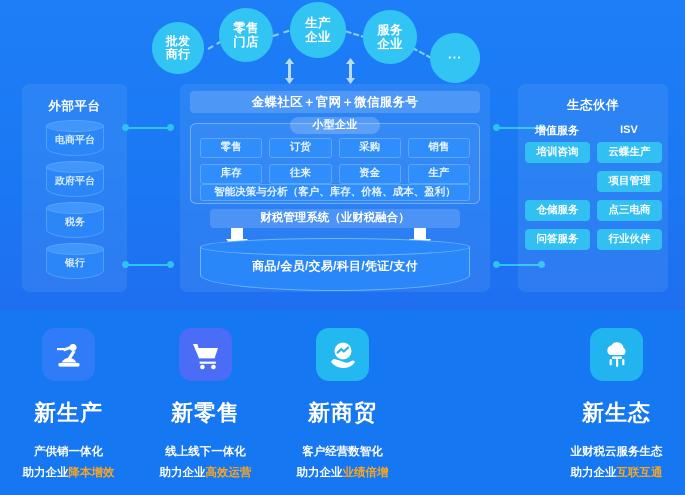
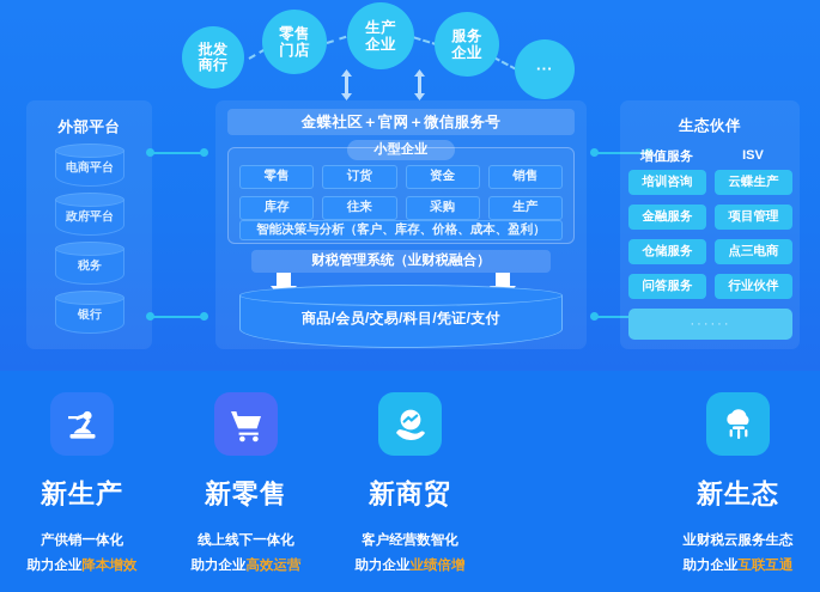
  批发
  商行
  零售
  门店
  生产
  企业
  服务
  企业
  ···
  外部平台
  电商平台
  政府平台
  税务
  银行
  金蝶社区＋官网＋微信服务号
  小型企业
  零售
  订货
- 采购
+ 资金
  销售
  库存
  往来
- 资金
+ 采购
  生产
  智能决策与分析（客户、库存、价格、成本、盈利）
  财税管理系统（业财税融合）
  商品/会员/交易/科目/凭证/支付
  生态伙伴
  增值服务
  ISV
  培训咨询
+ 金融服务
  仓储服务
  问答服务
  云蝶生产
  项目管理
  点三电商
  行业伙伴
+ ······
  新生产
  产供销一体化
  助力企业降本增效
  新零售
  线上线下一体化
  助力企业高效运营
  新商贸
  客户经营数智化
  助力企业业绩倍增
  新生态
  业财税云服务生态
  助力企业互联互通
